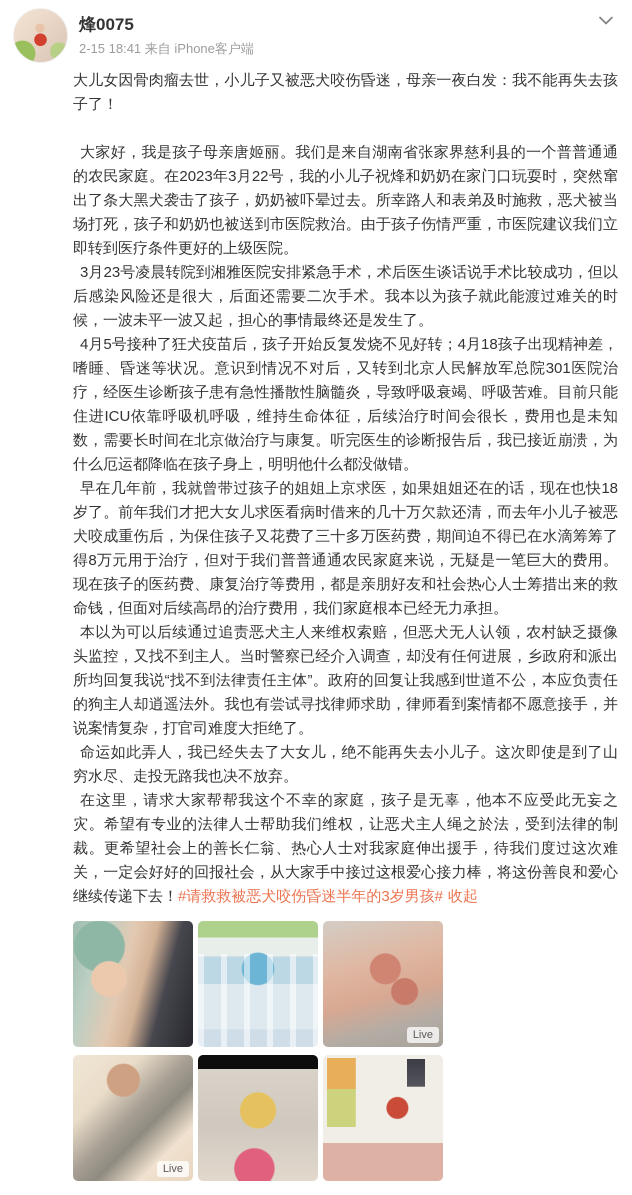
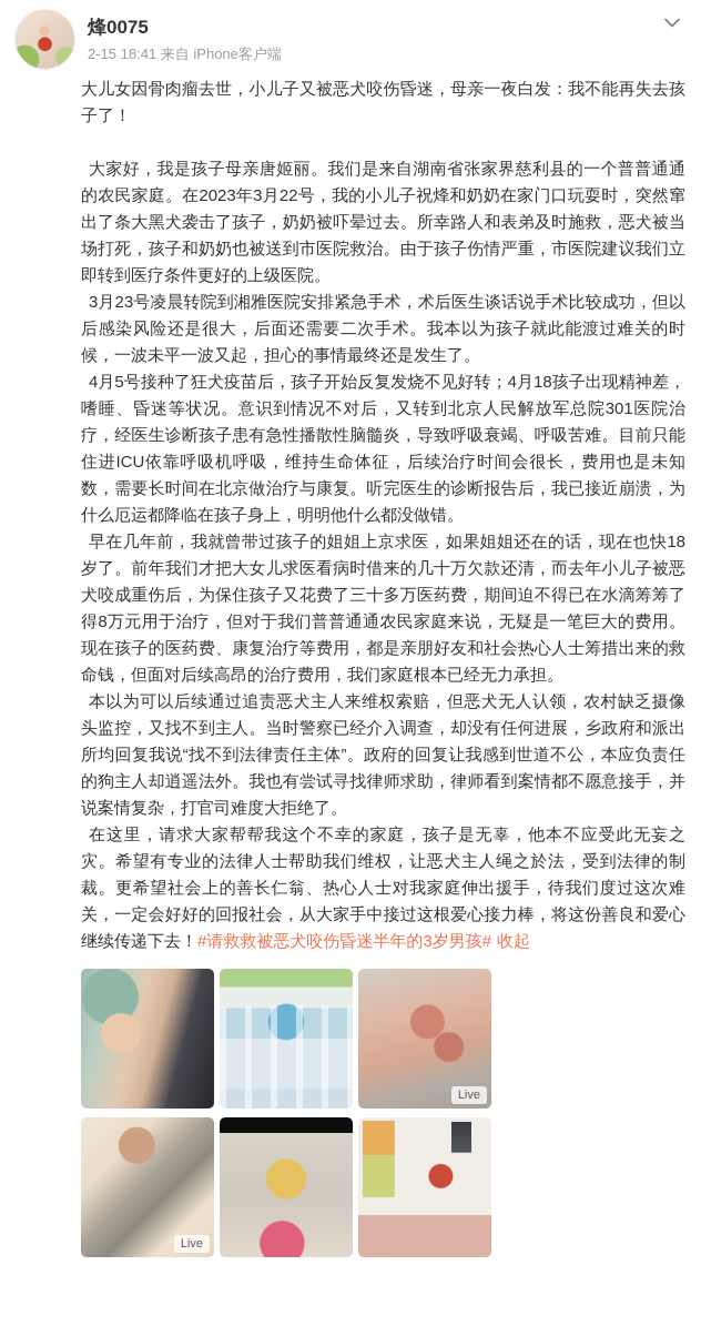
  烽0075
  2-15 18:41 来自 iPhone客户端
  大儿女因骨肉瘤去世，小儿子又被恶犬咬伤昏迷，母亲一夜白发：我不能再失去孩子了！
  大家好，我是孩子母亲唐姬丽。我们是来自湖南省张家界慈利县的一个普普通通的农民家庭。在2023年3月22号，我的小儿子祝烽和奶奶在家门口玩耍时，突然窜出了条大黑犬袭击了孩子，奶奶被吓晕过去。所幸路人和表弟及时施救，恶犬被当场打死，孩子和奶奶也被送到市医院救治。由于孩子伤情严重，市医院建议我们立即转到医疗条件更好的上级医院。
  3月23号凌晨转院到湘雅医院安排紧急手术，术后医生谈话说手术比较成功，但以后感染风险还是很大，后面还需要二次手术。我本以为孩子就此能渡过难关的时候，一波未平一波又起，担心的事情最终还是发生了。
  4月5号接种了狂犬疫苗后，孩子开始反复发烧不见好转；4月18孩子出现精神差，嗜睡、昏迷等状况。意识到情况不对后，又转到北京人民解放军总院301医院治疗，经医生诊断孩子患有急性播散性脑髓炎，导致呼吸衰竭、呼吸苦难。目前只能住进ICU依靠呼吸机呼吸，维持生命体征，后续治疗时间会很长，费用也是未知数，需要长时间在北京做治疗与康复。听完医生的诊断报告后，我已接近崩溃，为什么厄运都降临在孩子身上，明明他什么都没做错。
  早在几年前，我就曾带过孩子的姐姐上京求医，如果姐姐还在的话，现在也快18岁了。前年我们才把大女儿求医看病时借来的几十万欠款还清，而去年小儿子被恶犬咬成重伤后，为保住孩子又花费了三十多万医药费，期间迫不得已在水滴筹筹了得8万元用于治疗，但对于我们普普通通农民家庭来说，无疑是一笔巨大的费用。现在孩子的医药费、康复治疗等费用，都是亲朋好友和社会热心人士筹措出来的救命钱，但面对后续高昂的治疗费用，我们家庭根本已经无力承担。
  本以为可以后续通过追责恶犬主人来维权索赔，但恶犬无人认领，农村缺乏摄像头监控，又找不到主人。当时警察已经介入调查，却没有任何进展，乡政府和派出所均回复我说“找不到法律责任主体”。政府的回复让我感到世道不公，本应负责任的狗主人却逍遥法外。我也有尝试寻找律师求助，律师看到案情都不愿意接手，并说案情复杂，打官司难度大拒绝了。
- 命运如此弄人，我已经失去了大女儿，绝不能再失去小儿子。这次即使是到了山穷水尽、走投无路我也决不放弃。
  在这里，请求大家帮帮我这个不幸的家庭，孩子是无辜，他本不应受此无妄之灾。希望有专业的法律人士帮助我们维权，让恶犬主人绳之於法，受到法律的制裁。更希望社会上的善长仁翁、热心人士对我家庭伸出援手，待我们度过这次难关，一定会好好的回报社会，从大家手中接过这根爱心接力棒，将这份善良和爱心继续传递下去！#请救救被恶犬咬伤昏迷半年的3岁男孩# 收起
  Live
  Live
